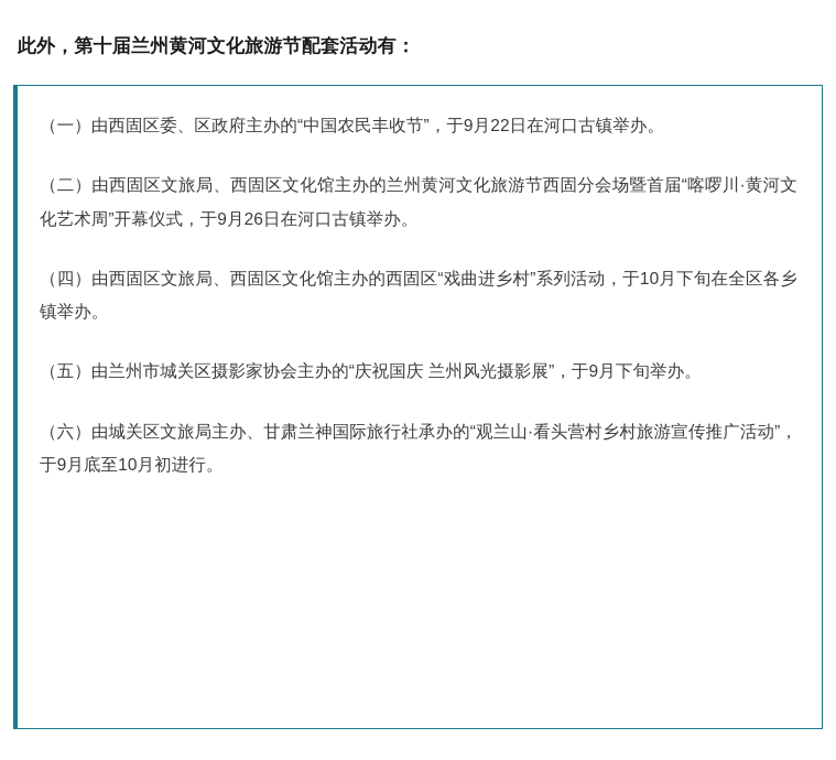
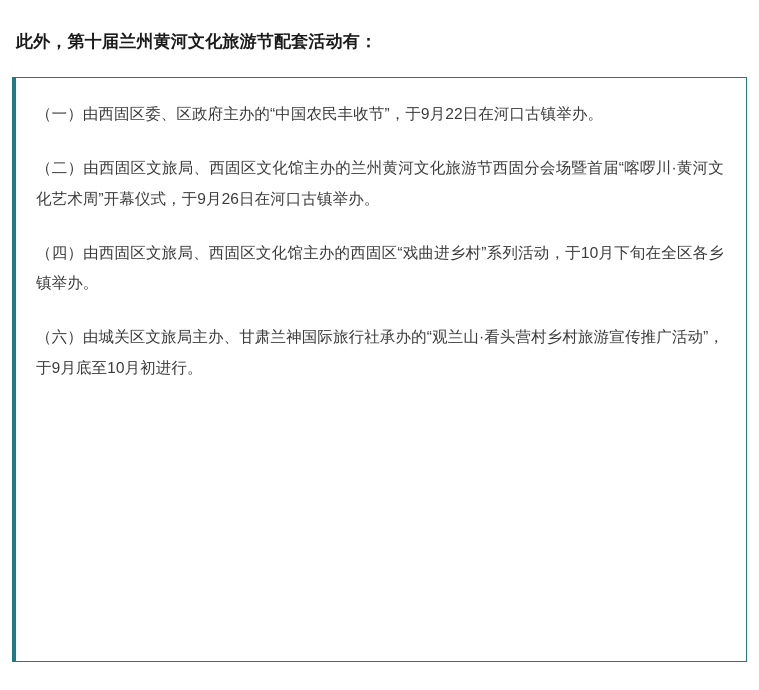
  此外，第十届兰州黄河文化旅游节配套活动有：
  （一）由西固区委、区政府主办的“中国农民丰收节”，于9月22日在河口古镇举办。
  （二）由西固区文旅局、西固区文化馆主办的兰州黄河文化旅游节西固分会场暨首届“喀啰川·黄河文化艺术周”开幕仪式，于9月26日在河口古镇举办。
  （四）由西固区文旅局、西固区文化馆主办的西固区“戏曲进乡村”系列活动，于10月下旬在全区各乡镇举办。
- （五）由兰州市城关区摄影家协会主办的“庆祝国庆 兰州风光摄影展”，于9月下旬举办。
  （六）由城关区文旅局主办、甘肃兰神国际旅行社承办的“观兰山·看头营村乡村旅游宣传推广活动”，于9月底至10月初进行。
